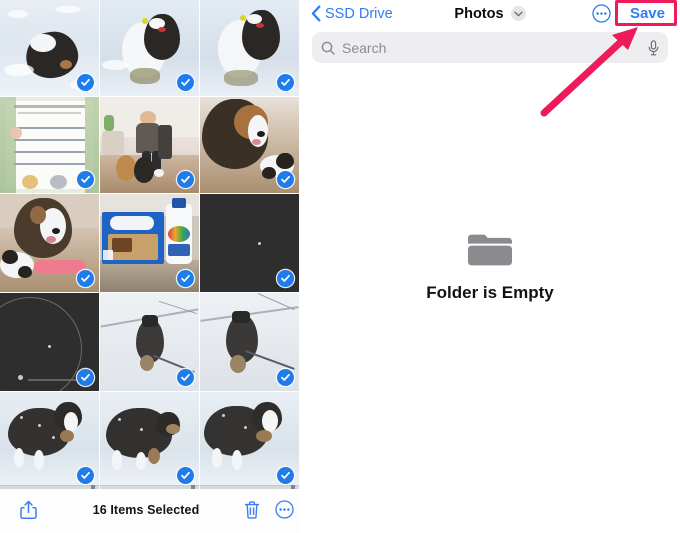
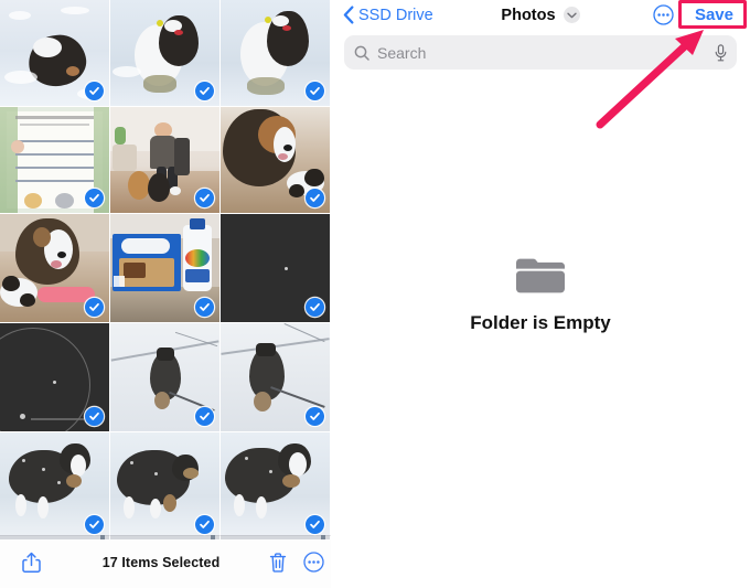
- 16 Items Selected
+ 17 Items Selected
  SSD Drive
  Photos
  Save
  Search
  Folder is Empty
